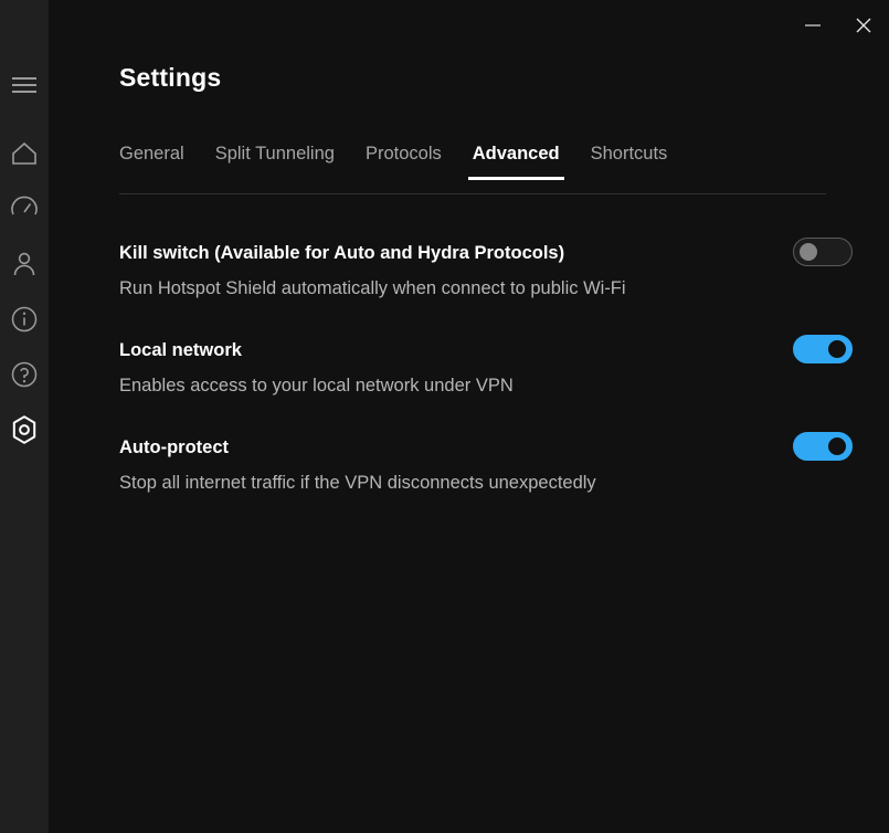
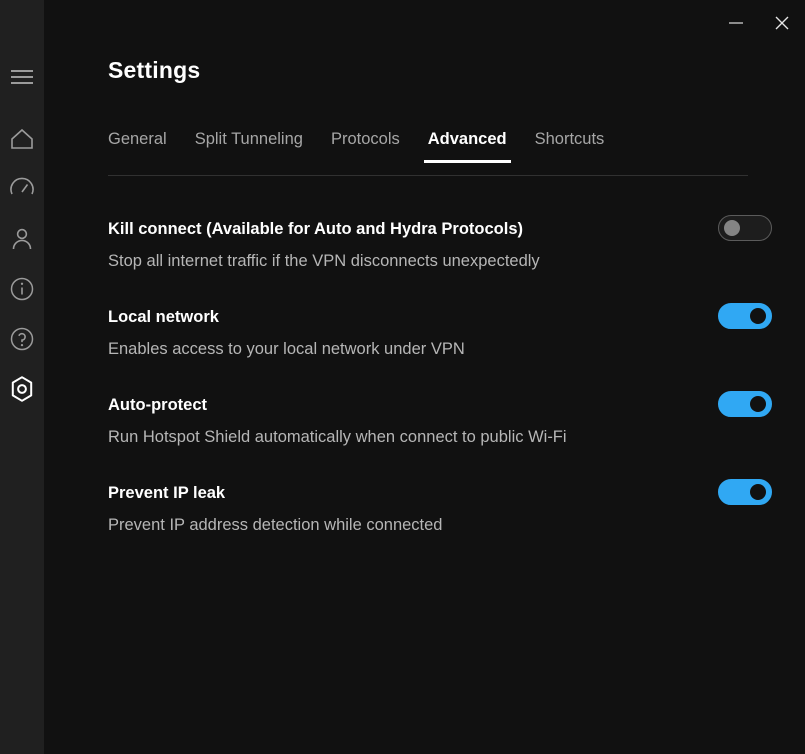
  Settings
  General
  Split Tunneling
  Protocols
  Advanced
  Shortcuts
- Kill switch (Available for Auto and Hydra Protocols)
+ Kill connect (Available for Auto and Hydra Protocols)
- Run Hotspot Shield automatically when connect to public Wi-Fi
+ Stop all internet traffic if the VPN disconnects unexpectedly
  Local network
  Enables access to your local network under VPN
  Auto-protect
- Stop all internet traffic if the VPN disconnects unexpectedly
+ Run Hotspot Shield automatically when connect to public Wi-Fi
+ Prevent IP leak
+ Prevent IP address detection while connected
